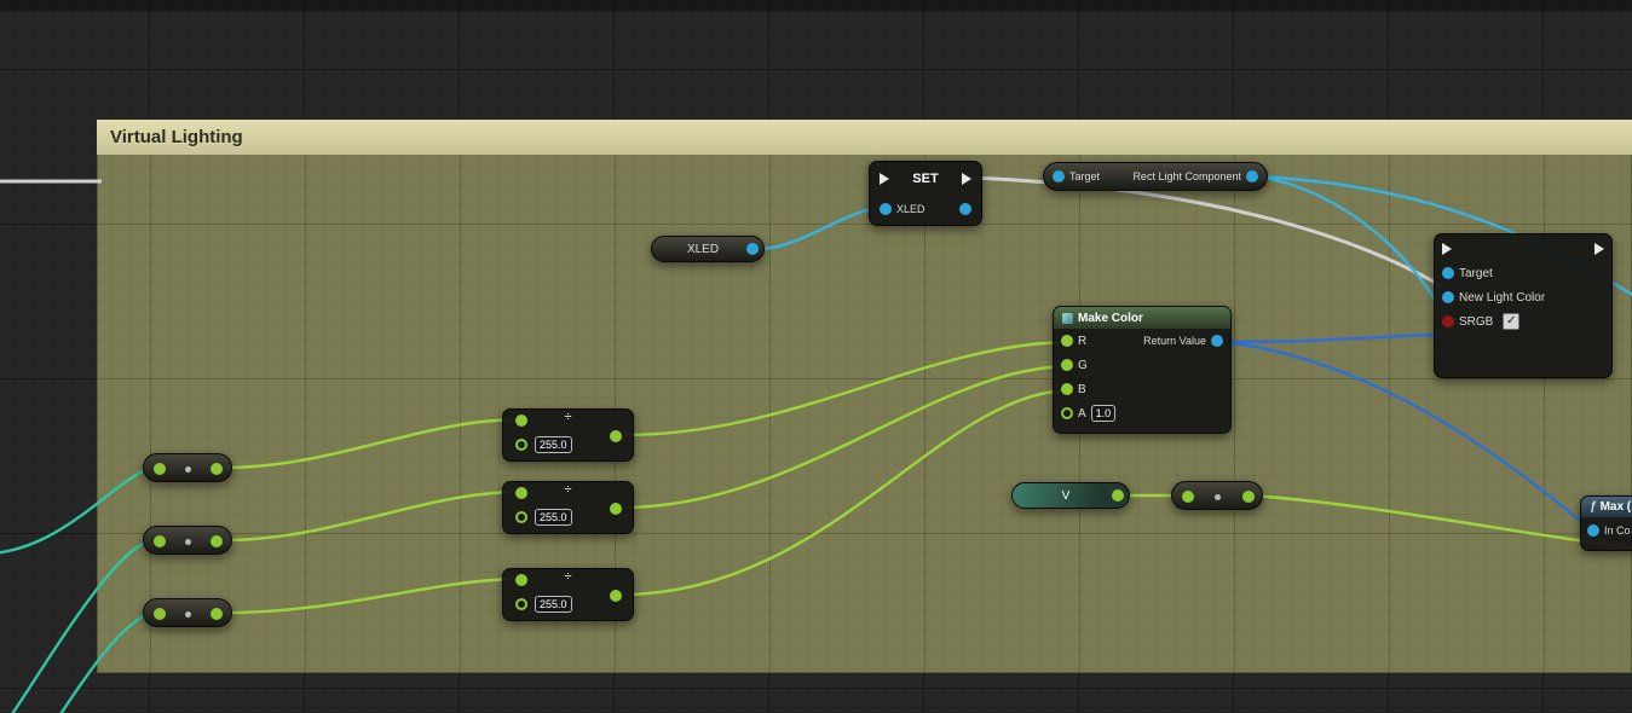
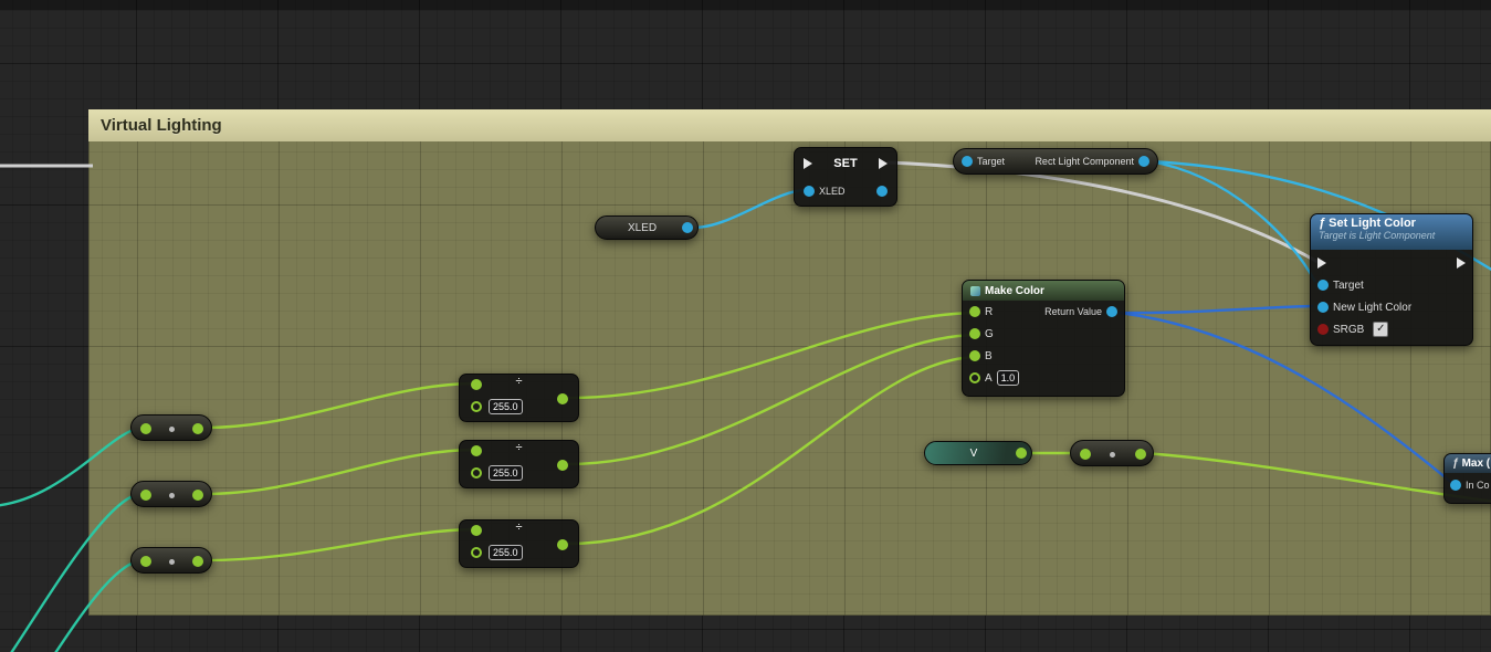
  Virtual Lighting
  SET
  XLED
  XLED
  Target
  Rect Light Component
+ ƒ Set Light Color
+ Target is Light Component
  Target
  New Light Color
  SRGB
  Make Color
  R
  Return Value
  G
  B
  A
  1.0
  ÷
  255.0
  ÷
  255.0
  ÷
  255.0
  V
  ƒ
  Max (
  In Co
